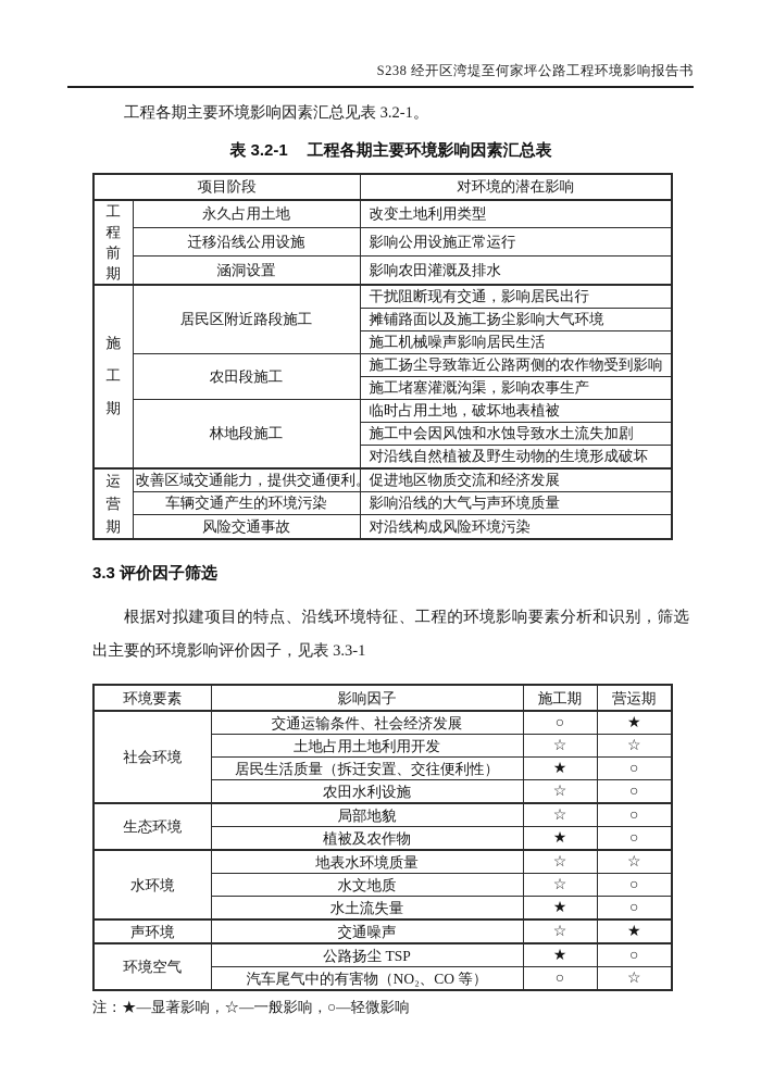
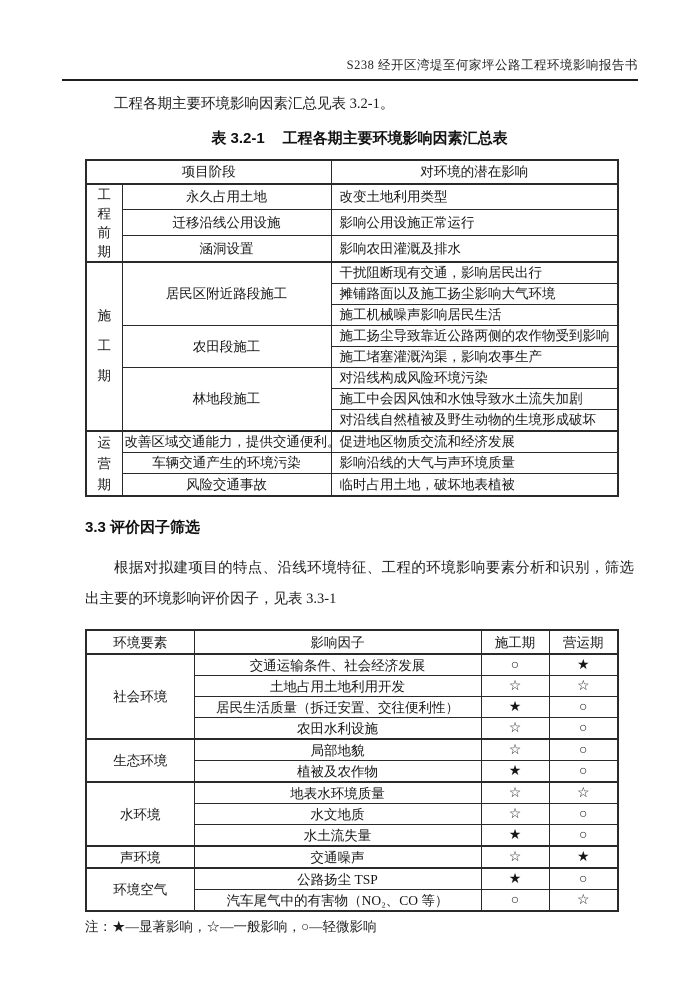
  S238 经开区湾堤至何家坪公路工程环境影响报告书
  工程各期主要环境影响因素汇总见表 3.2-1。
  表 3.2-1 工程各期主要环境影响因素汇总表
  项目阶段	对环境的潜在影响
  工程前期	永久占用土地	改变土地利用类型
  迁移沿线公用设施	影响公用设施正常运行
  涵洞设置	影响农田灌溉及排水
  施工期	居民区附近路段施工	干扰阻断现有交通，影响居民出行
  摊铺路面以及施工扬尘影响大气环境
  施工机械噪声影响居民生活
  农田段施工	施工扬尘导致靠近公路两侧的农作物受到影响
  施工堵塞灌溉沟渠，影响农事生产
- 林地段施工	临时占用土地，破坏地表植被
+ 林地段施工	对沿线构成风险环境污染
  施工中会因风蚀和水蚀导致水土流失加剧
  对沿线自然植被及野生动物的生境形成破坏
  运营期	改善区域交通能力，提供交通便利	促进地区物质交流和经济发展
  车辆交通产生的环境污染	影响沿线的大气与声环境质量
- 风险交通事故	对沿线构成风险环境污染
+ 风险交通事故	临时占用土地，破坏地表植被
  3.3 评价因子筛选
  根据对拟建项目的特点、沿线环境特征、工程的环境影响要素分析和识别，筛选出主要的环境影响评价因子，见表 3.3-1
  环境要素	影响因子	施工期	营运期
  社会环境	交通运输条件、社会经济发展	○	★
  土地占用土地利用开发	☆	☆
  居民生活质量（拆迁安置、交往便利性）	★	○
  农田水利设施	☆	○
  生态环境	局部地貌	☆	○
  植被及农作物	★	○
  水环境	地表水环境质量	☆	☆
  水文地质	☆	○
  水土流失量	★	○
  声环境	交通噪声	☆	★
  环境空气	公路扬尘 TSP	★	○
  汽车尾气中的有害物（NO₂、CO 等）	○	☆
  注：★—显著影响，☆—一般影响，○—轻微影响
